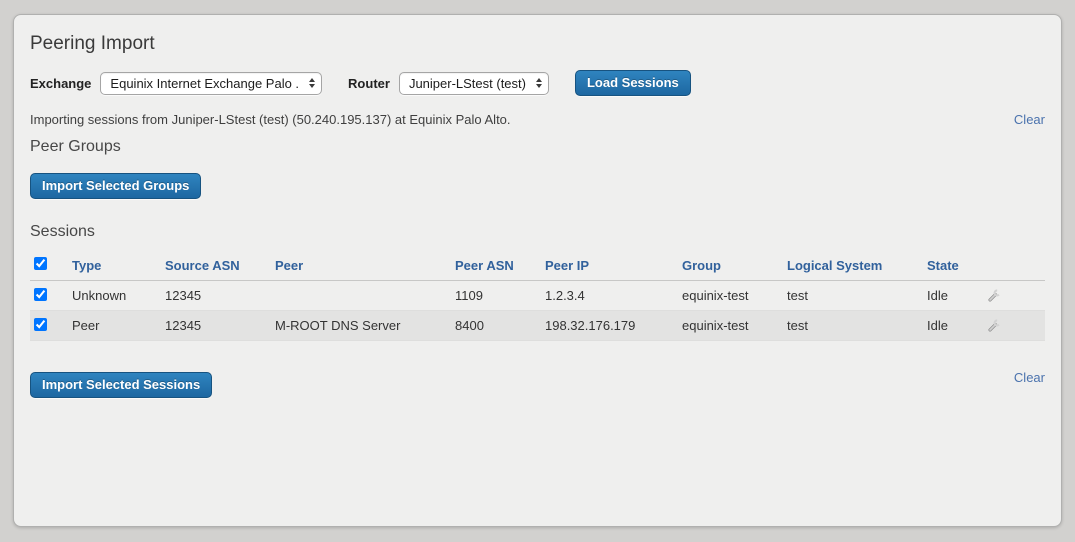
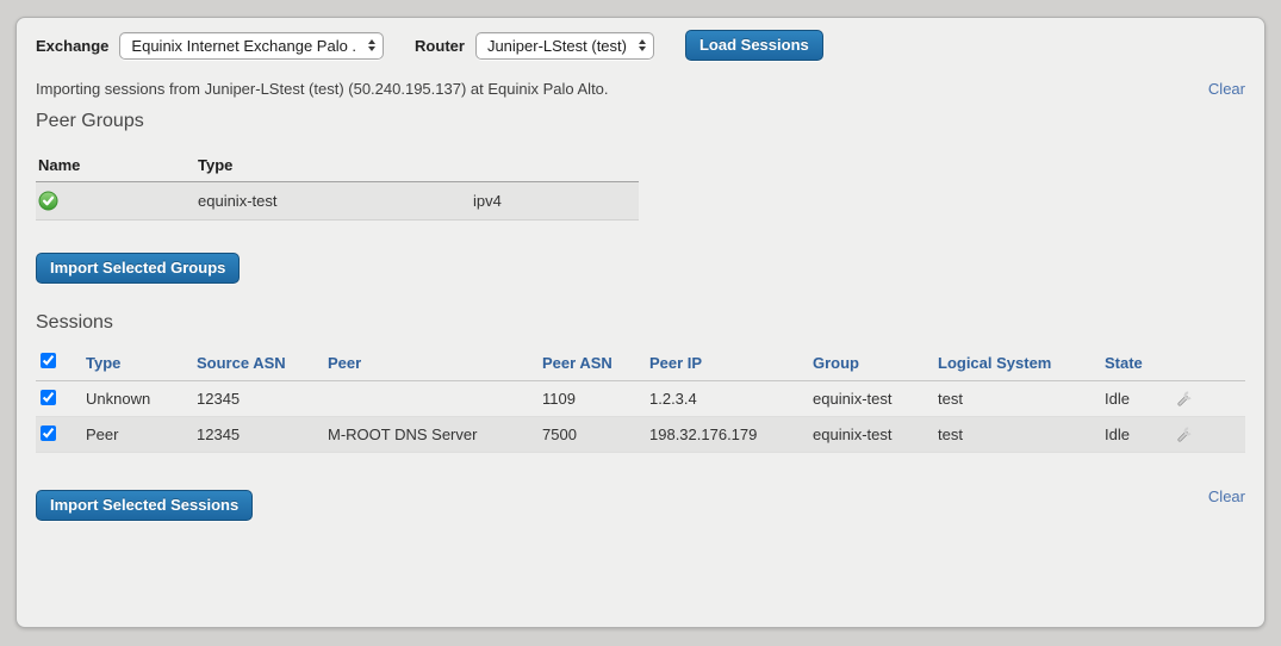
- Peering Import
  Exchange
  Equinix Internet Exchange Palo .
  Router
  Juniper-LStest (test)
  Load Sessions
  Importing sessions from Juniper-LStest (test) (50.240.195.137) at Equinix Palo Alto.
  Clear
  Peer Groups
+ Name	Type
+ 	equinix-test	ipv4
  Import Selected Groups
  Sessions
  	Type	Source ASN	Peer	Peer ASN	Peer IP	Group	Logical System	State
  	Unknown	12345		1109	1.2.3.4	equinix-test	test	Idle
- 	Peer	12345	M-ROOT DNS Server	8400	198.32.176.179	equinix-test	test	Idle
+ 	Peer	12345	M-ROOT DNS Server	7500	198.32.176.179	equinix-test	test	Idle
  Import Selected Sessions
  Clear
